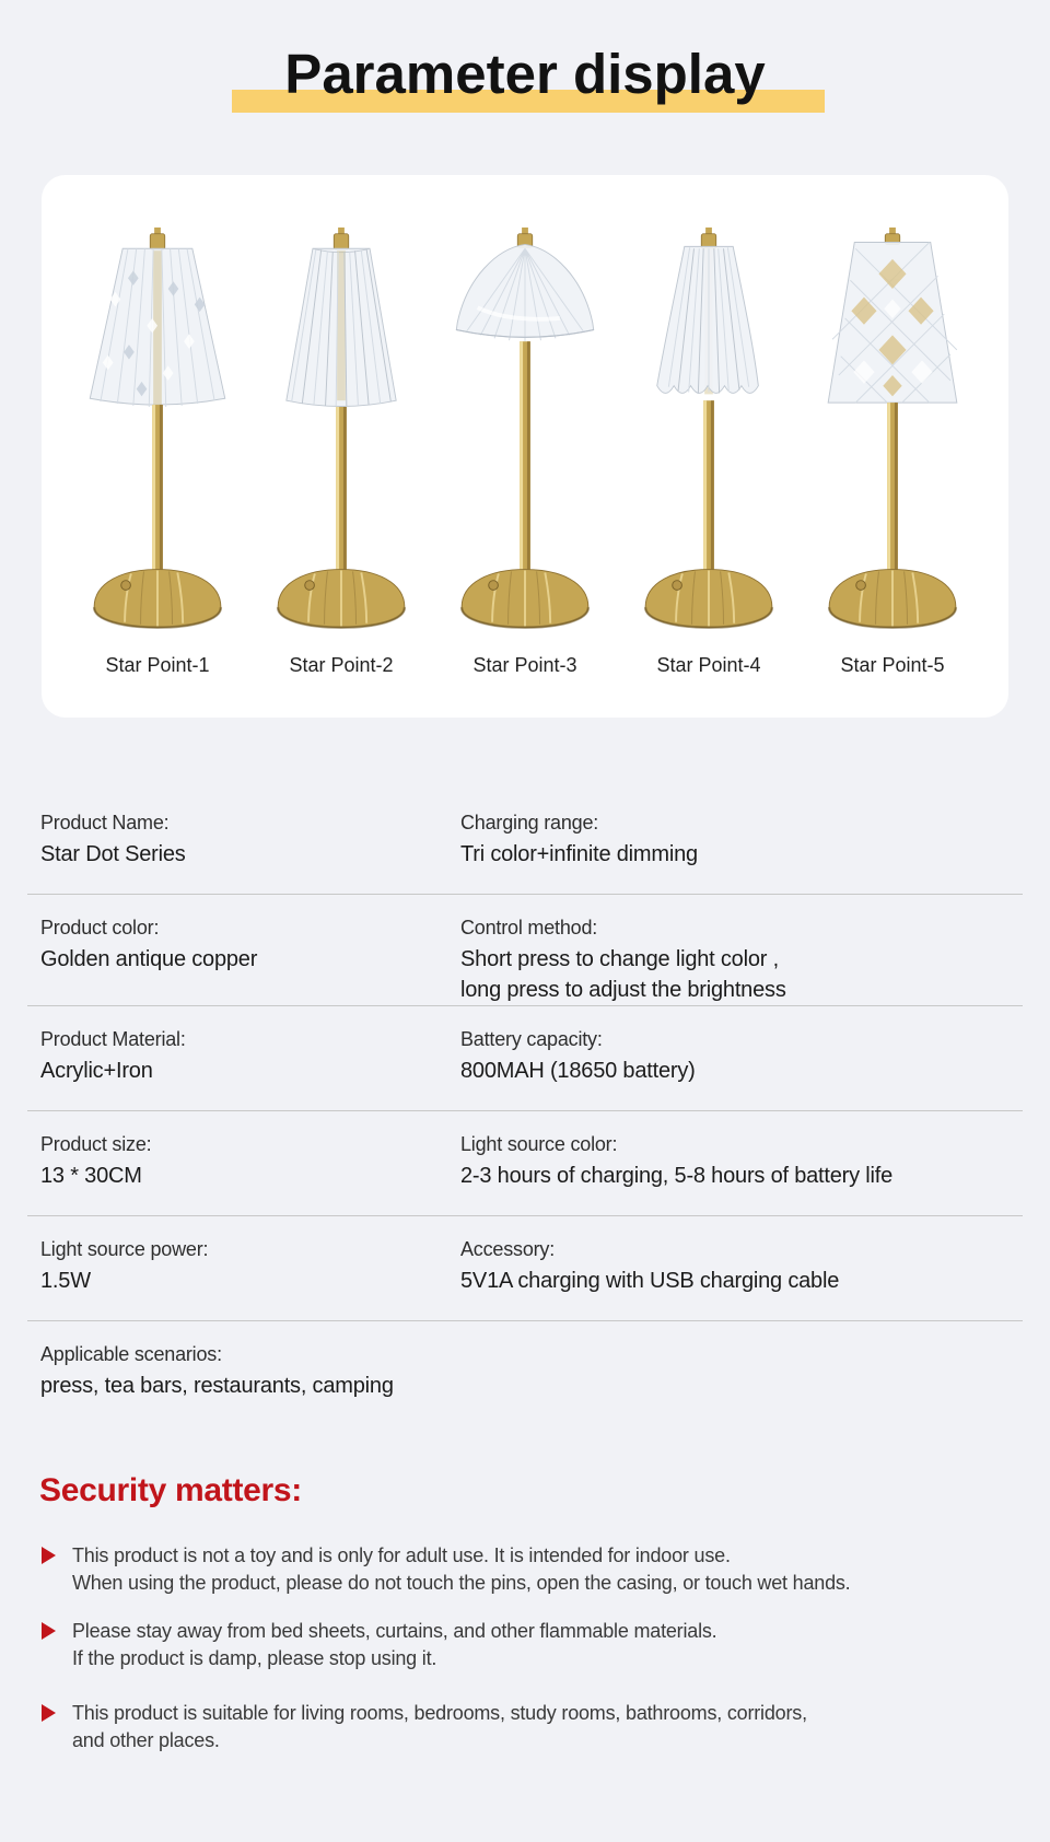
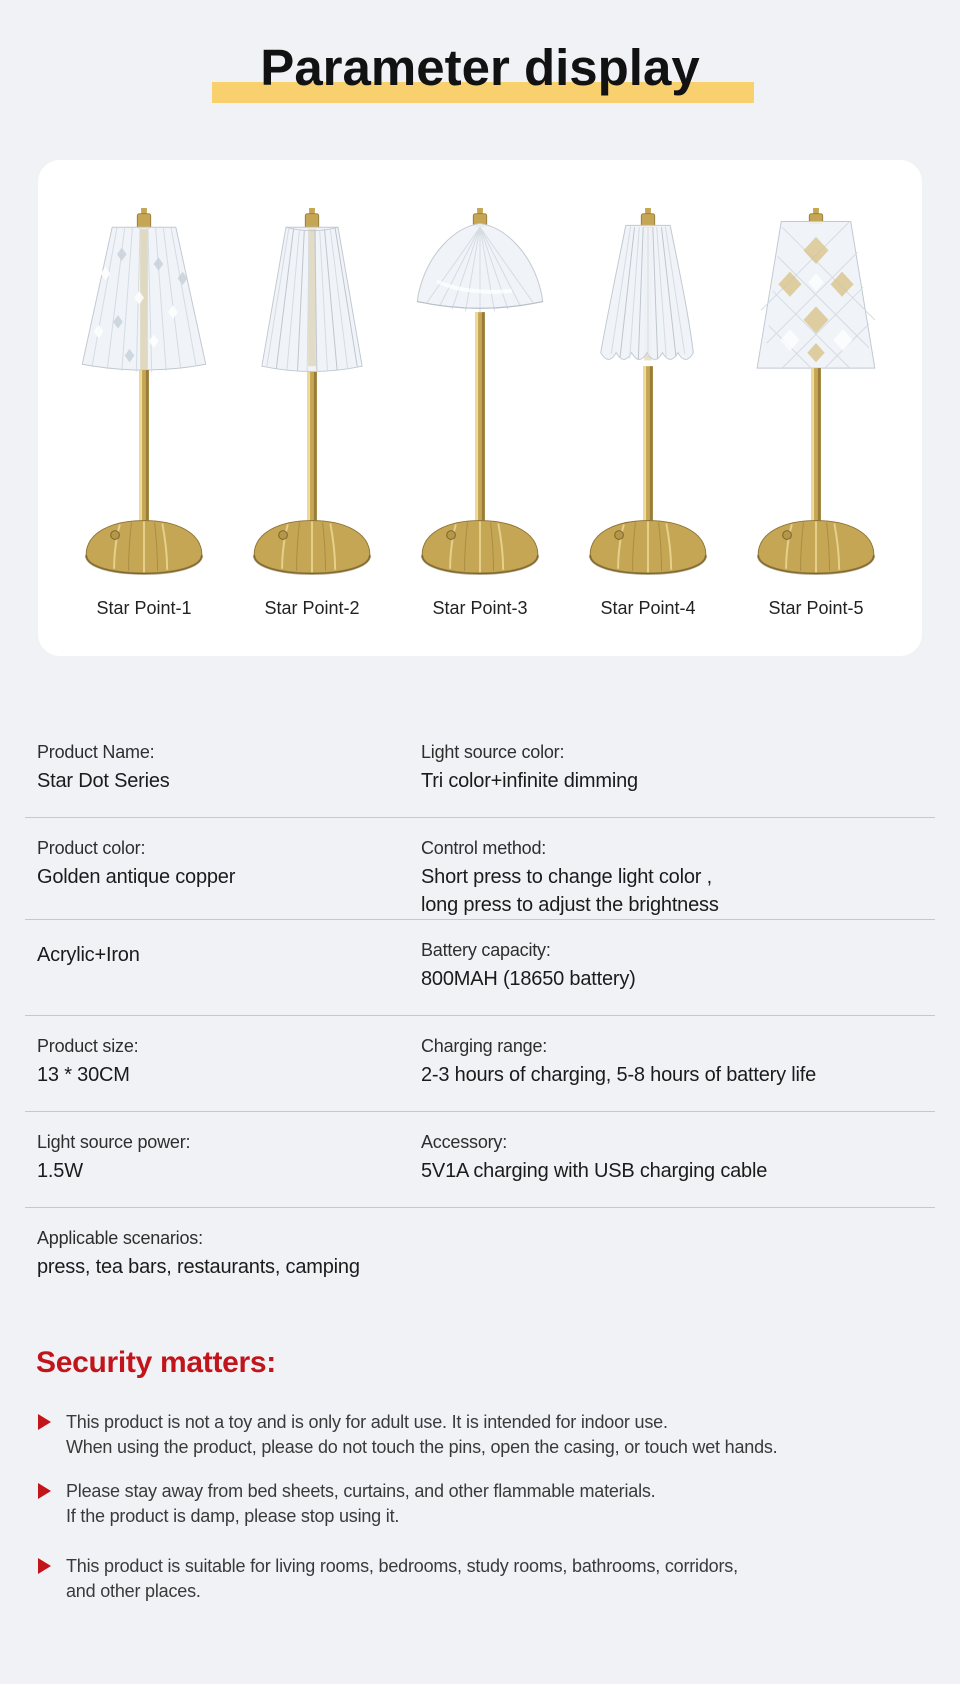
  Parameter display
  Star Point-1
  Star Point-2
  Star Point-3
  Star Point-4
  Star Point-5
  Product Name:
  Star Dot Series
- Charging range:
+ Light source color:
  Tri color+infinite dimming
  Product color:
  Golden antique copper
  Control method:
  Short press to change light color ,
  long press to adjust the brightness
- Product Material:
  Acrylic+Iron
  Battery capacity:
  800MAH (18650 battery)
  Product size:
  13 * 30CM
- Light source color:
+ Charging range:
  2-3 hours of charging, 5-8 hours of battery life
  Light source power:
  1.5W
  Accessory:
  5V1A charging with USB charging cable
  Applicable scenarios:
  press, tea bars, restaurants, camping
  Security matters:
  This product is not a toy and is only for adult use. It is intended for indoor use.
  When using the product, please do not touch the pins, open the casing, or touch wet hands.
  Please stay away from bed sheets, curtains, and other flammable materials.
  If the product is damp, please stop using it.
  This product is suitable for living rooms, bedrooms, study rooms, bathrooms, corridors,
  and other places.
